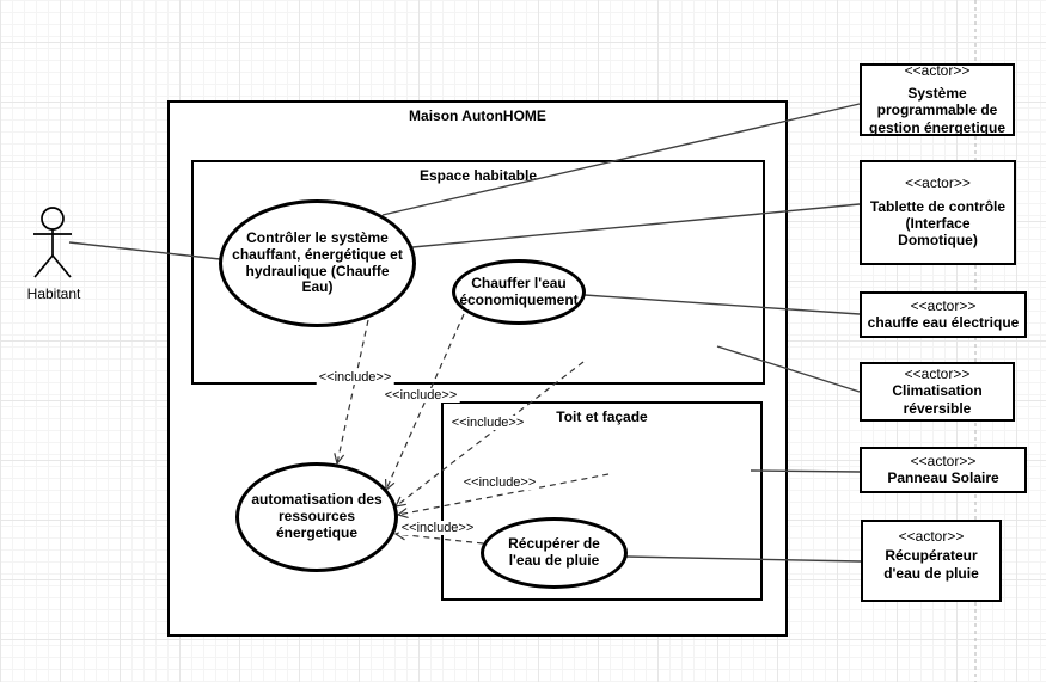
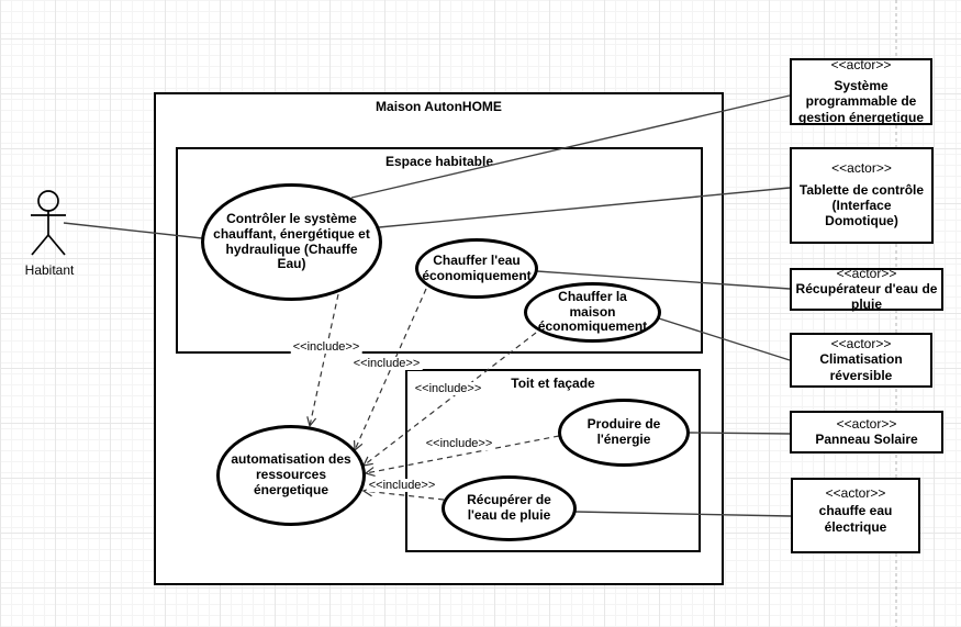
  Maison AutonHOME
  Espace habitable
  Toit et façade
  <<actor>>
  Système programmable de gestion énergetique
  <<actor>>
  Tablette de contrôle (Interface Domotique)
  <<actor>>
- chauffe eau électrique
+ Récupérateur d'eau de pluie
  <<actor>>
  Climatisation réversible
  <<actor>>
  Panneau Solaire
  <<actor>>
- Récupérateur d'eau de pluie
+ chauffe eau électrique
  Contrôler le système chauffant, énergétique et hydraulique (Chauffe Eau)
  Chauffer l'eau économiquement
+ Chauffer la maison économiquement
+ Produire de l'énergie
  Récupérer de l'eau de pluie
  automatisation des ressources énergetique
  <<include>>
  <<include>>
  <<include>>
  <<include>>
  <<include>>
  Habitant
